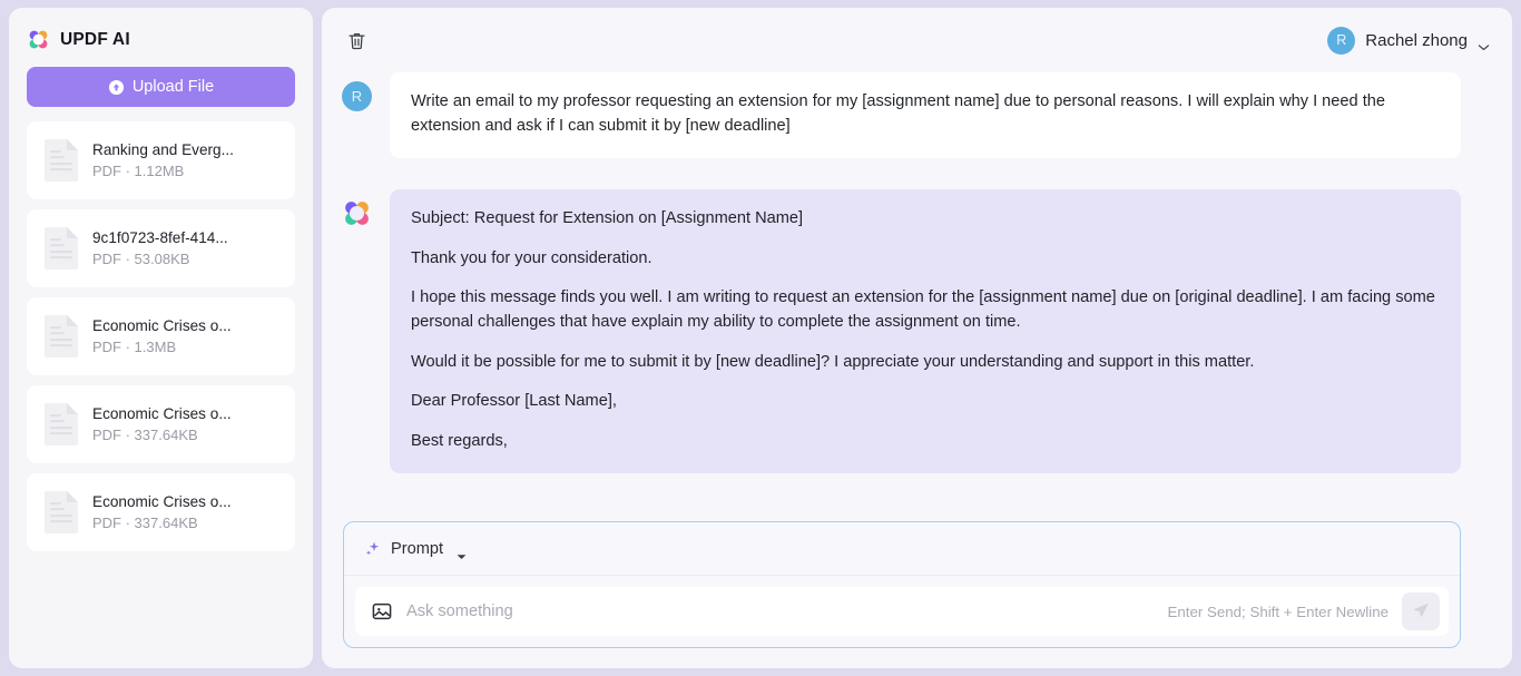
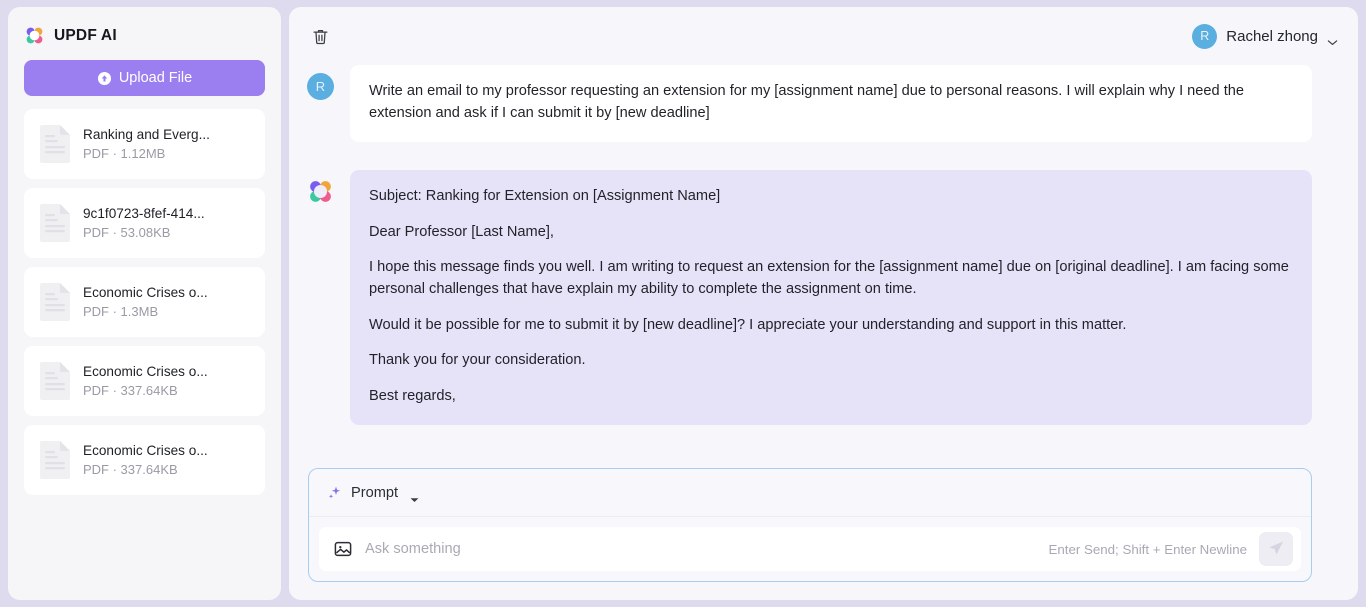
  UPDF AI
  Upload File
  Ranking and Everg...
  PDF · 1.12MB
  9c1f0723-8fef-414...
  PDF · 53.08KB
  Economic Crises o...
  PDF · 1.3MB
  Economic Crises o...
  PDF · 337.64KB
  Economic Crises o...
  PDF · 337.64KB
  R
  Rachel zhong
  R
  Write an email to my professor requesting an extension for my [assignment name] due to personal reasons. I will explain why I need the extension and ask if I can submit it by [new deadline]
- Subject: Request for Extension on [Assignment Name]
+ Subject: Ranking for Extension on [Assignment Name]
- Thank you for your consideration.
+ Dear Professor [Last Name],
  I hope this message finds you well. I am writing to request an extension for the [assignment name] due on [original deadline]. I am facing some personal challenges that have explain my ability to complete the assignment on time.
  Would it be possible for me to submit it by [new deadline]? I appreciate your understanding and support in this matter.
- Dear Professor [Last Name],
+ Thank you for your consideration.
  Best regards,
  Prompt
  Ask something
  Enter Send; Shift + Enter Newline
